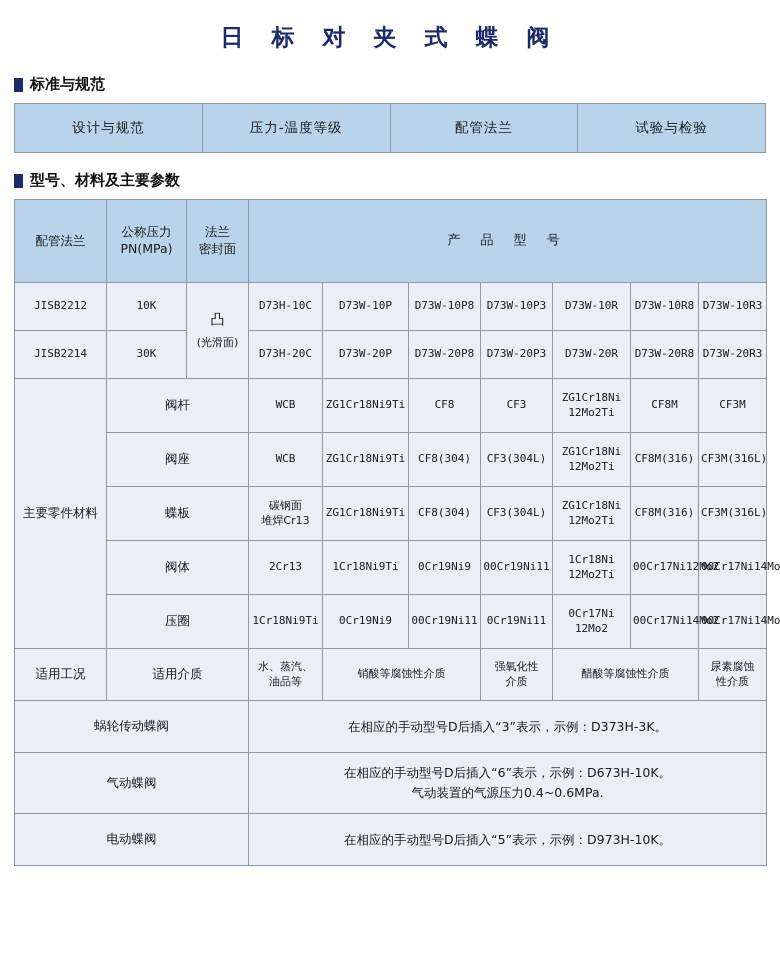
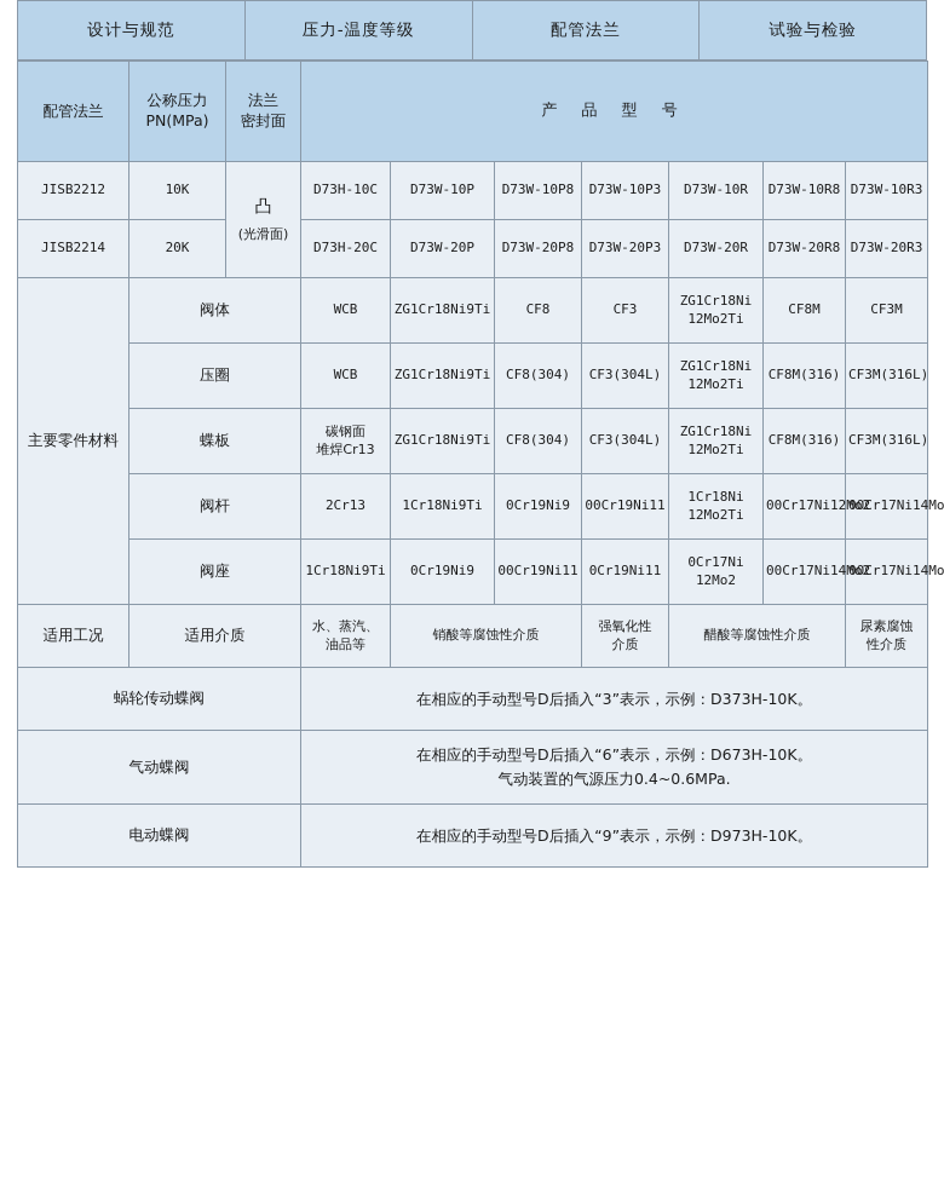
- 日 标 对 夹 式 蝶 阀
- 标准与规范
  设计与规范	压力-温度等级	配管法兰	试验与检验
- 型号、材料及主要参数
  配管法兰	公称压力 PN(MPa)	法兰 密封面	产 品 型 号
  JISB2212	10K	凸 (光滑面)	D73H-10C	D73W-10P	D73W-10P8	D73W-10P3	D73W-10R	D73W-10R8	D73W-10R3
- JISB2214	30K	D73H-20C	D73W-20P	D73W-20P8	D73W-20P3	D73W-20R	D73W-20R8	D73W-20R3
+ JISB2214	20K	D73H-20C	D73W-20P	D73W-20P8	D73W-20P3	D73W-20R	D73W-20R8	D73W-20R3
- 主要零件材料	阀杆	WCB	ZG1Cr18Ni9Ti	CF8	CF3	ZG1Cr18Ni12Mo2Ti	CF8M	CF3M
+ 主要零件材料	阀体	WCB	ZG1Cr18Ni9Ti	CF8	CF3	ZG1Cr18Ni12Mo2Ti	CF8M	CF3M
- 阀座	WCB	ZG1Cr18Ni9Ti	CF8(304)	CF3(304L)	ZG1Cr18Ni12Mo2Ti	CF8M(316)	CF3M(316L)
+ 压圈	WCB	ZG1Cr18Ni9Ti	CF8(304)	CF3(304L)	ZG1Cr18Ni12Mo2Ti	CF8M(316)	CF3M(316L)
  蝶板	碳钢面堆焊Cr13	ZG1Cr18Ni9Ti	CF8(304)	CF3(304L)	ZG1Cr18Ni12Mo2Ti	CF8M(316)	CF3M(316L)
- 阀体	2Cr13	1Cr18Ni9Ti	0Cr19Ni9	00Cr19Ni11	1Cr18Ni12Mo2Ti	00Cr17Ni12	00Cr17Ni14Mo
+ 阀杆	2Cr13	1Cr18Ni9Ti	0Cr19Ni9	00Cr19Ni11	1Cr18Ni12Mo2Ti	00Cr17Ni12	00Cr17Ni14Mo
- 压圈	1Cr18Ni9Ti	0Cr19Ni9	00Cr19Ni11	0Cr19Ni11	0Cr17Ni12Mo2	00Cr17Ni14	00Cr17Ni14Mo
+ 阀座	1Cr18Ni9Ti	0Cr19Ni9	00Cr19Ni11	0Cr19Ni11	0Cr17Ni12Mo2	00Cr17Ni14	00Cr17Ni14Mo
  适用工况	适用介质	水、蒸汽、油品等	销酸等腐蚀性介质	强氧化性介质	醋酸等腐蚀性介质	尿素腐蚀性介质
- 蜗轮传动蝶阀	在相应的手动型号D后插入“3”表示，示例：D373H-3K。
+ 蜗轮传动蝶阀	在相应的手动型号D后插入“3”表示，示例：D373H-10K。
  气动蝶阀	在相应的手动型号D后插入“6”表示，示例：D673H-10K。气动装置的气源压力0.4~0.6MPa.
- 电动蝶阀	在相应的手动型号D后插入“5”表示，示例：D973H-10K。
+ 电动蝶阀	在相应的手动型号D后插入“9”表示，示例：D973H-10K。
